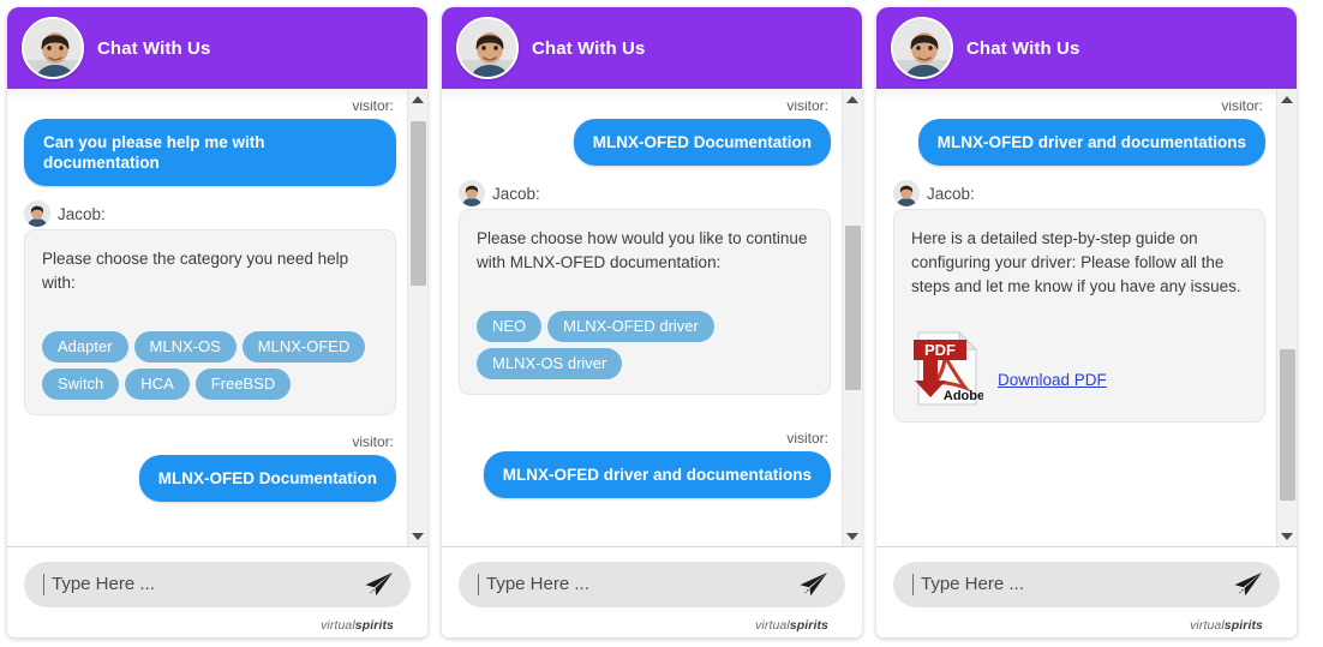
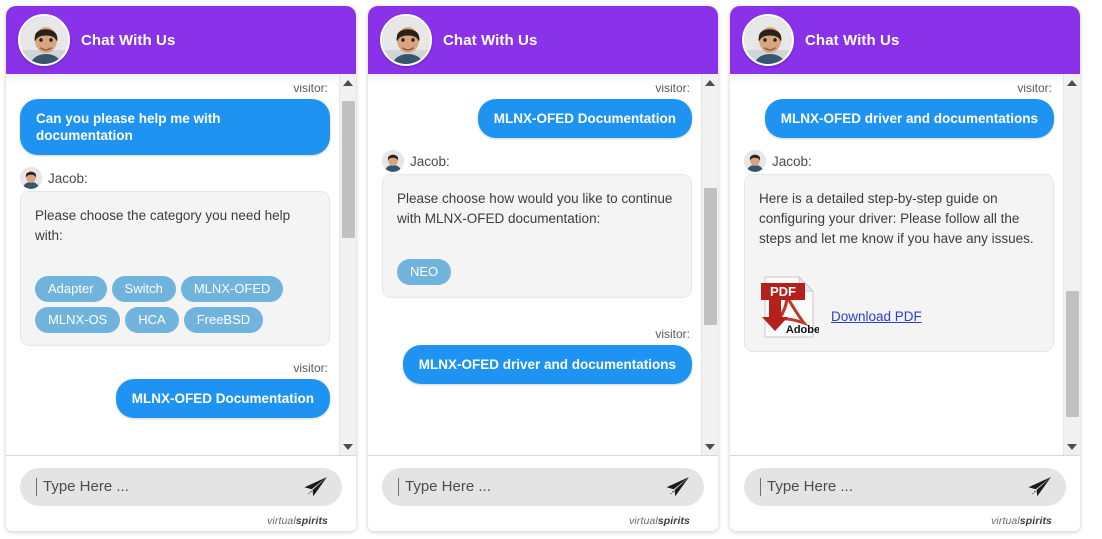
  Chat With Us
  visitor:
  Can you please help me with documentation
  Jacob:
  Please choose the category you need help with:
  Adapter
- MLNX-OS
+ Switch
  MLNX-OFED
- Switch
+ MLNX-OS
  HCA
  FreeBSD
  visitor:
  MLNX-OFED Documentation
  Type Here ...
  virtualspirits
  Chat With Us
  visitor:
  MLNX-OFED Documentation
  Jacob:
  Please choose how would you like to continue with MLNX-OFED documentation:
  NEO
- MLNX-OFED driver
- MLNX-OS driver
  visitor:
  MLNX-OFED driver and documentations
  Type Here ...
  virtualspirits
  Chat With Us
  visitor:
  MLNX-OFED driver and documentations
  Jacob:
  Here is a detailed step-by-step guide on configuring your driver: Please follow all the steps and let me know if you have any issues.
  PDF
  Adobe
  Download PDF
  Type Here ...
  virtualspirits
